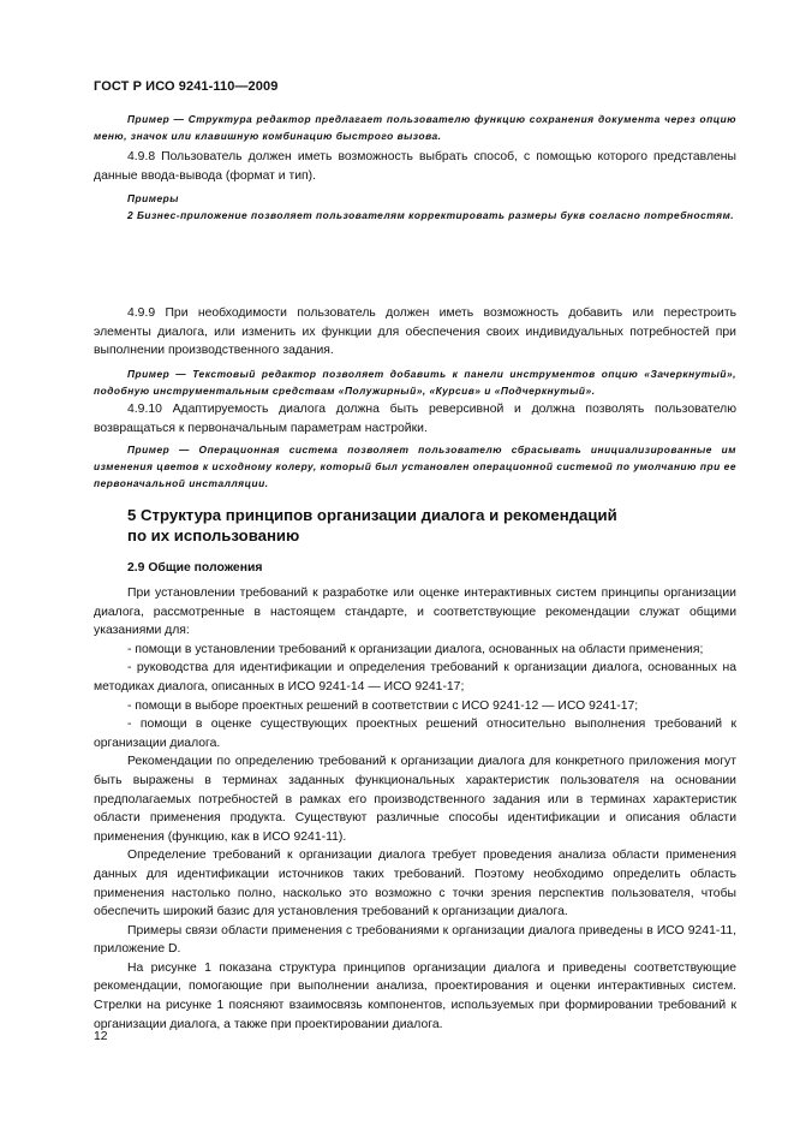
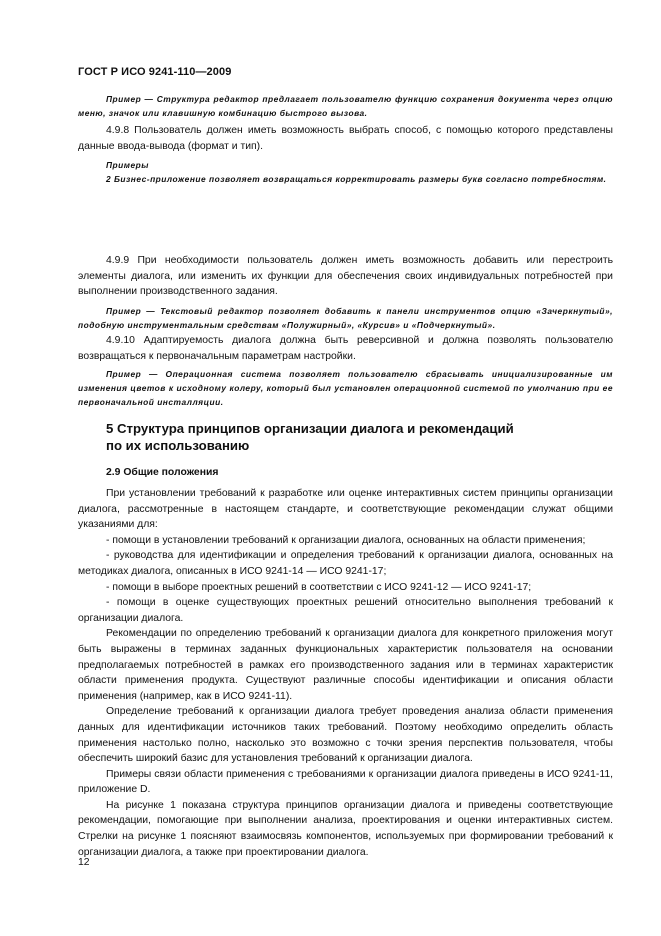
  ГОСТ Р ИСО 9241-110—2009
  Пример — Структура редактор предлагает пользователю функцию сохранения документа через опцию меню, значок или клавишную комбинацию быстрого вызова.
  4.9.8 Пользователь должен иметь возможность выбрать способ, с помощью которого представлены данные ввода-вывода (формат и тип).
  Примеры
- 2 Бизнес-приложение позволяет пользователям корректировать размеры букв согласно потребностям.
+ 2 Бизнес-приложение позволяет возвращаться корректировать размеры букв согласно потребностям.
  4.9.9 При необходимости пользователь должен иметь возможность добавить или перестроить элементы диалога, или изменить их функции для обеспечения своих индивидуальных потребностей при выполнении производственного задания.
  Пример — Текстовый редактор позволяет добавить к панели инструментов опцию «Зачеркнутый», подобную инструментальным средствам «Полужирный», «Курсив» и «Подчеркнутый».
  4.9.10 Адаптируемость диалога должна быть реверсивной и должна позволять пользователю возвращаться к первоначальным параметрам настройки.
  Пример — Операционная система позволяет пользователю сбрасывать инициализированные им изменения цветов к исходному колеру, который был установлен операционной системой по умолчанию при ее первоначальной инсталляции.
  5 Структура принципов организации диалога и рекомендаций
  по их использованию
  2.9 Общие положения
  При установлении требований к разработке или оценке интерактивных систем принципы организации диалога, рассмотренные в настоящем стандарте, и соответствующие рекомендации служат общими указаниями для:
  - помощи в установлении требований к организации диалога, основанных на области применения;
  - руководства для идентификации и определения требований к организации диалога, основанных на методиках диалога, описанных в ИСО 9241-14 — ИСО 9241-17;
  - помощи в выборе проектных решений в соответствии с ИСО 9241-12 — ИСО 9241-17;
  - помощи в оценке существующих проектных решений относительно выполнения требований к организации диалога.
- Рекомендации по определению требований к организации диалога для конкретного приложения могут быть выражены в терминах заданных функциональных характеристик пользователя на основании предполагаемых потребностей в рамках его производственного задания или в терминах характеристик области применения продукта. Существуют различные способы идентификации и описания области применения (функцию, как в ИСО 9241-11).
+ Рекомендации по определению требований к организации диалога для конкретного приложения могут быть выражены в терминах заданных функциональных характеристик пользователя на основании предполагаемых потребностей в рамках его производственного задания или в терминах характеристик области применения продукта. Существуют различные способы идентификации и описания области применения (например, как в ИСО 9241-11).
  Определение требований к организации диалога требует проведения анализа области применения данных для идентификации источников таких требований. Поэтому необходимо определить область применения настолько полно, насколько это возможно с точки зрения перспектив пользователя, чтобы обеспечить широкий базис для установления требований к организации диалога.
  Примеры связи области применения с требованиями к организации диалога приведены в ИСО 9241-11, приложение D.
  На рисунке 1 показана структура принципов организации диалога и приведены соответствующие рекомендации, помогающие при выполнении анализа, проектирования и оценки интерактивных систем. Стрелки на рисунке 1 поясняют взаимосвязь компонентов, используемых при формировании требований к организации диалога, а также при проектировании диалога.
  12
